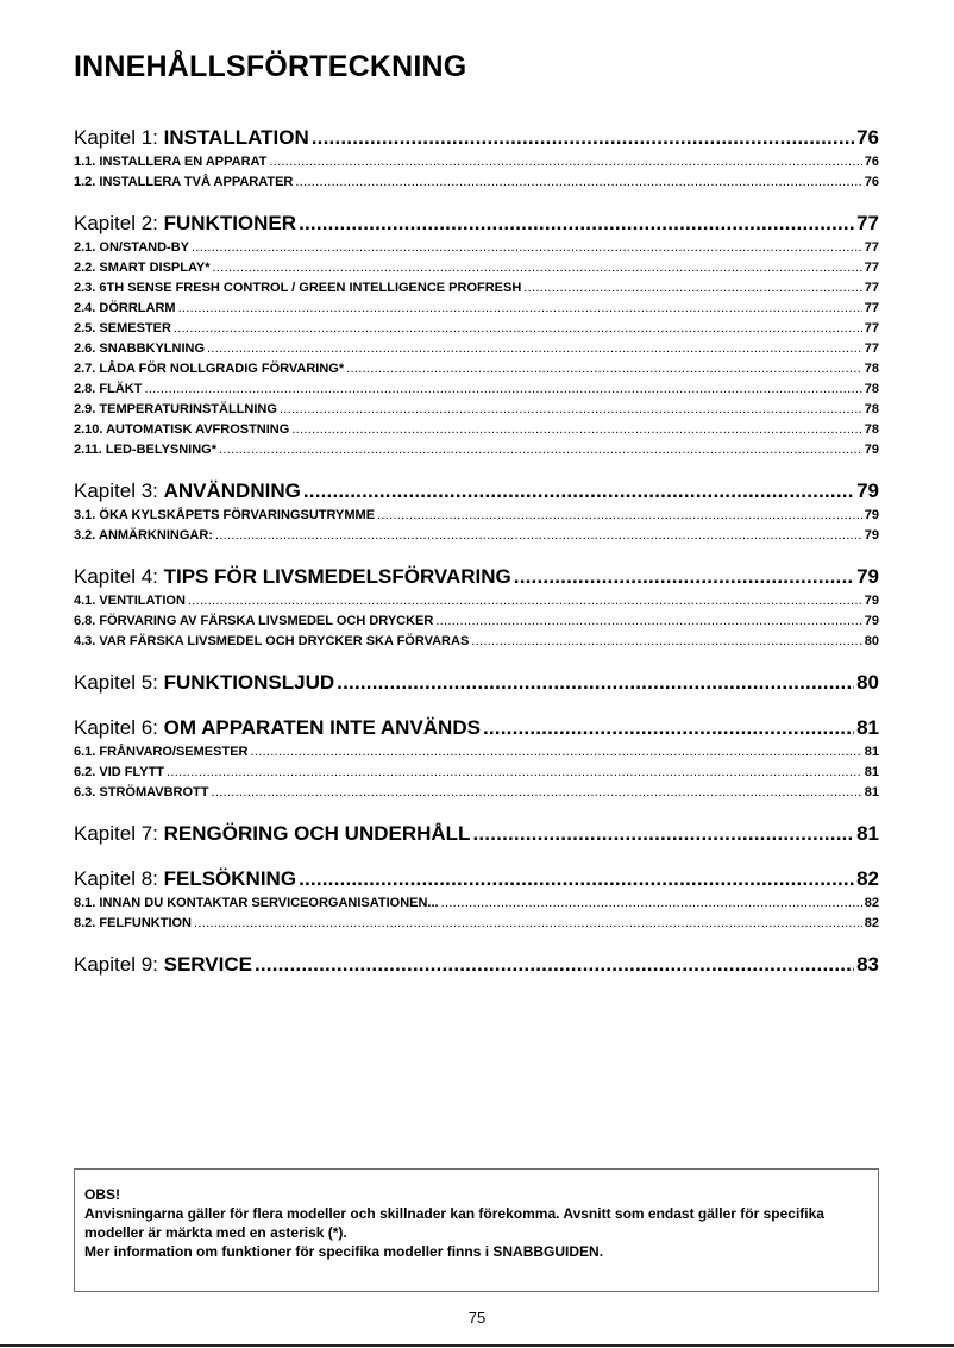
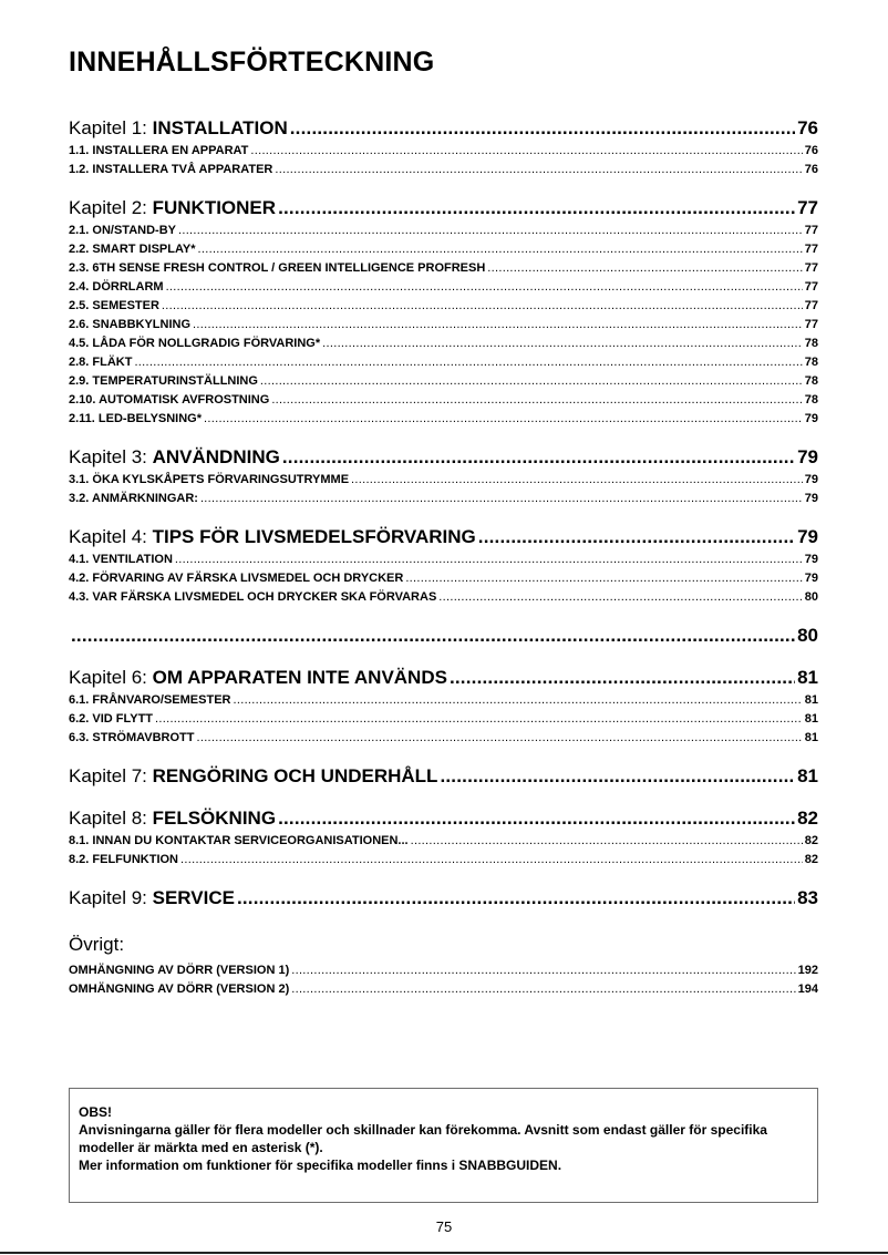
  INNEHÅLLSFÖRTECKNING
  Kapitel 1: INSTALLATION
  76
  1.1. INSTALLERA EN APPARAT
  76
  1.2. INSTALLERA TVÅ APPARATER
  76
  Kapitel 2: FUNKTIONER
  77
  2.1. ON/STAND-BY
  77
  2.2. SMART DISPLAY*
  77
  2.3. 6TH SENSE FRESH CONTROL / GREEN INTELLIGENCE PROFRESH
  77
  2.4. DÖRRLARM
  77
  2.5. SEMESTER
  77
  2.6. SNABBKYLNING
  77
- 2.7. LÅDA FÖR NOLLGRADIG FÖRVARING*
+ 4.5. LÅDA FÖR NOLLGRADIG FÖRVARING*
  78
  2.8. FLÄKT
  78
  2.9. TEMPERATURINSTÄLLNING
  78
  2.10. AUTOMATISK AVFROSTNING
  78
  2.11. LED-BELYSNING*
  79
  Kapitel 3: ANVÄNDNING
  79
  3.1. ÖKA KYLSKÅPETS FÖRVARINGSUTRYMME
  79
  3.2. ANMÄRKNINGAR:
  79
  Kapitel 4: TIPS FÖR LIVSMEDELSFÖRVARING
  79
  4.1. VENTILATION
  79
- 6.8. FÖRVARING AV FÄRSKA LIVSMEDEL OCH DRYCKER
+ 4.2. FÖRVARING AV FÄRSKA LIVSMEDEL OCH DRYCKER
  79
  4.3. VAR FÄRSKA LIVSMEDEL OCH DRYCKER SKA FÖRVARAS
  80
- Kapitel 5: FUNKTIONSLJUD
  80
  Kapitel 6: OM APPARATEN INTE ANVÄNDS
  81
  6.1. FRÅNVARO/SEMESTER
  81
  6.2. VID FLYTT
  81
  6.3. STRÖMAVBROTT
  81
  Kapitel 7: RENGÖRING OCH UNDERHÅLL
  81
  Kapitel 8: FELSÖKNING
  82
  8.1. INNAN DU KONTAKTAR SERVICEORGANISATIONEN...
  82
  8.2. FELFUNKTION
  82
  Kapitel 9: SERVICE
  83
+ Övrigt:
+ OMHÄNGNING AV DÖRR (VERSION 1)
+ 192
+ OMHÄNGNING AV DÖRR (VERSION 2)
+ 194
  OBS!
  Anvisningarna gäller för flera modeller och skillnader kan förekomma. Avsnitt som endast gäller för specifika modeller är märkta med en asterisk (*).
  Mer information om funktioner för specifika modeller finns i SNABBGUIDEN.
  75
